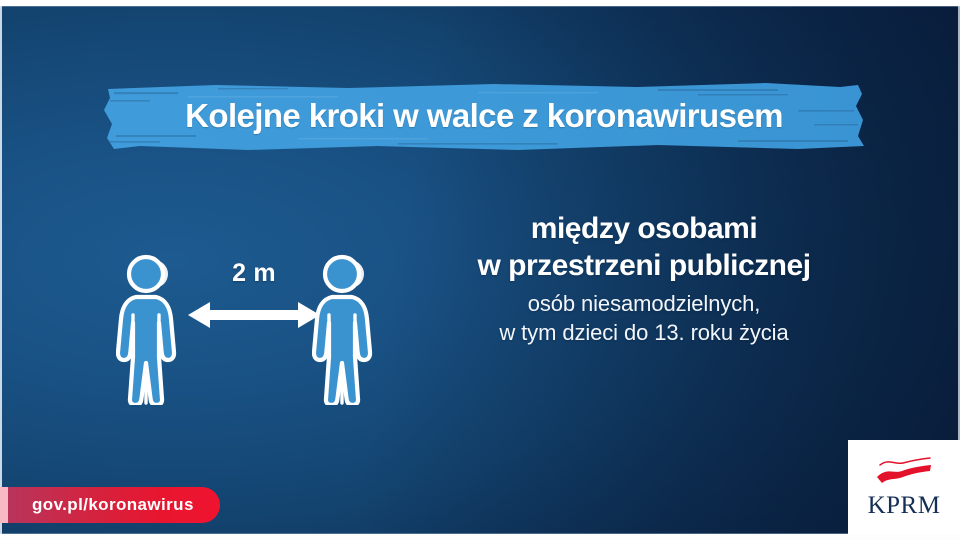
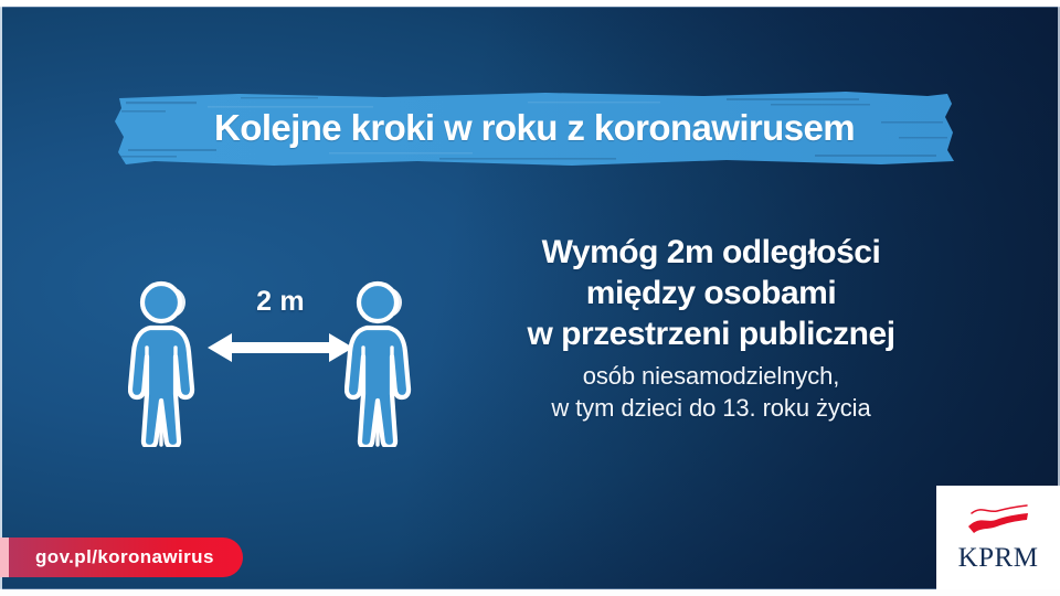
- Kolejne kroki w walce z koronawirusem
+ Kolejne kroki w roku z koronawirusem
  2 m
+ Wymóg 2m odległości
  między osobami
  w przestrzeni publicznej
  osób niesamodzielnych,
  w tym dzieci do 13. roku życia
  gov.pl/koronawirus
  KPRM
